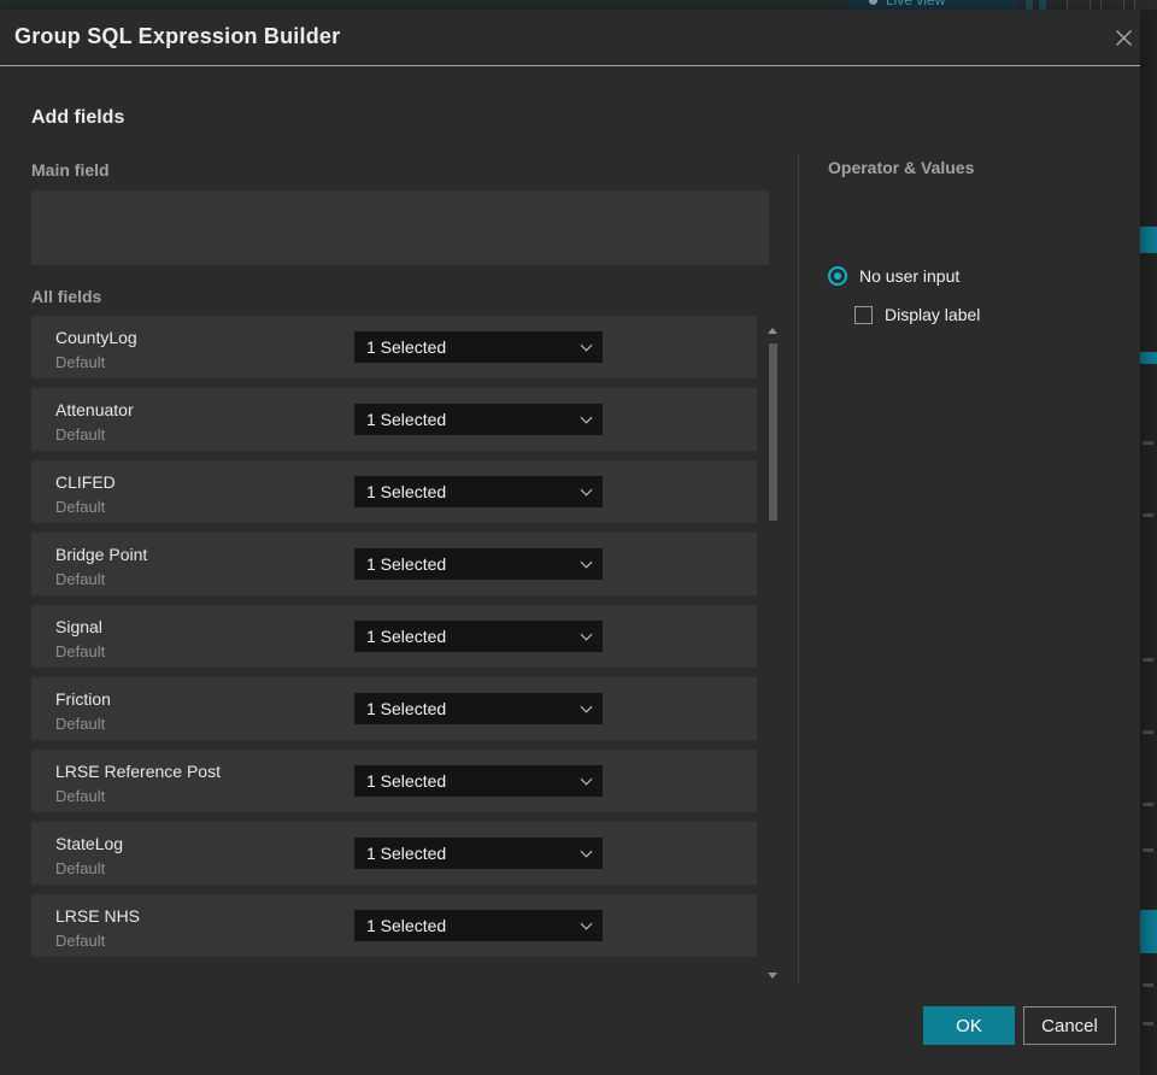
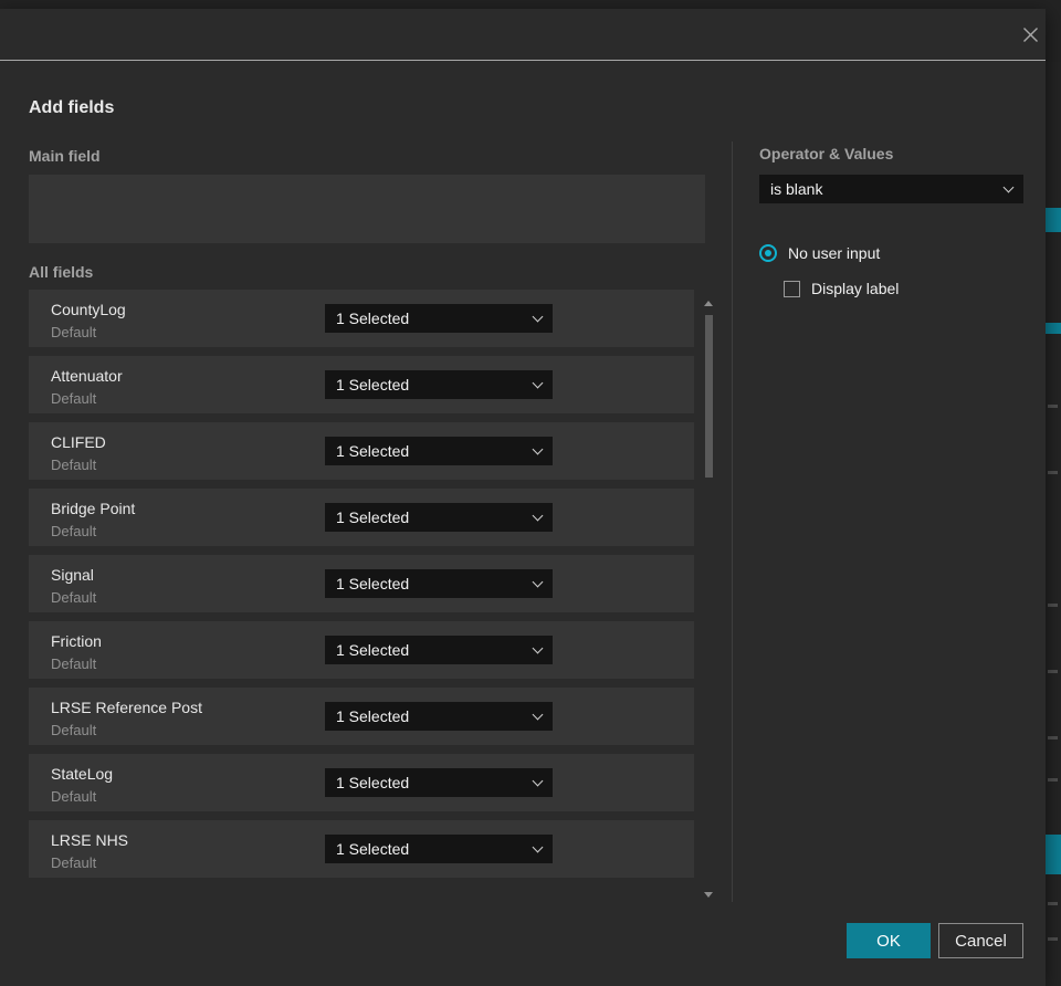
- Live view
- Group SQL Expression Builder
  Add fields
  Main field
  All fields
  CountyLog
  Default
  1 Selected
  Attenuator
  Default
  1 Selected
  CLIFED
  Default
  1 Selected
  Bridge Point
  Default
  1 Selected
  Signal
  Default
  1 Selected
  Friction
  Default
  1 Selected
  LRSE Reference Post
  Default
  1 Selected
  StateLog
  Default
  1 Selected
  LRSE NHS
  Default
  1 Selected
  Operator & Values
+ is blank
  No user input
  Display label
  OK
  Cancel
